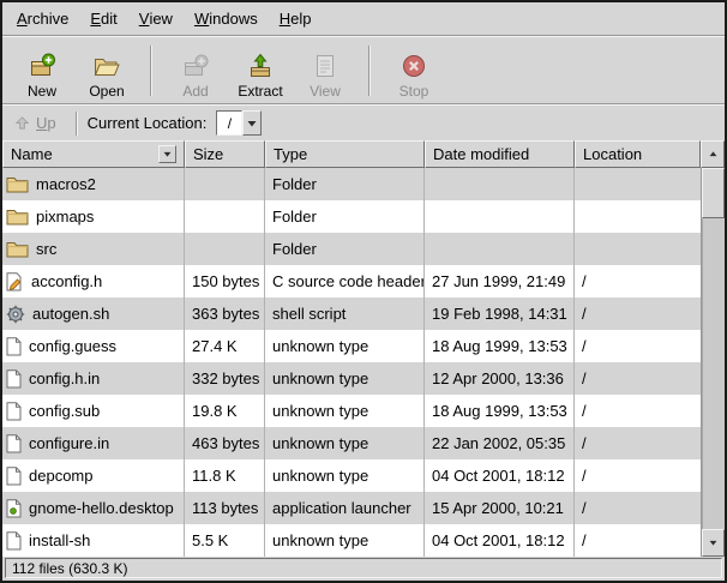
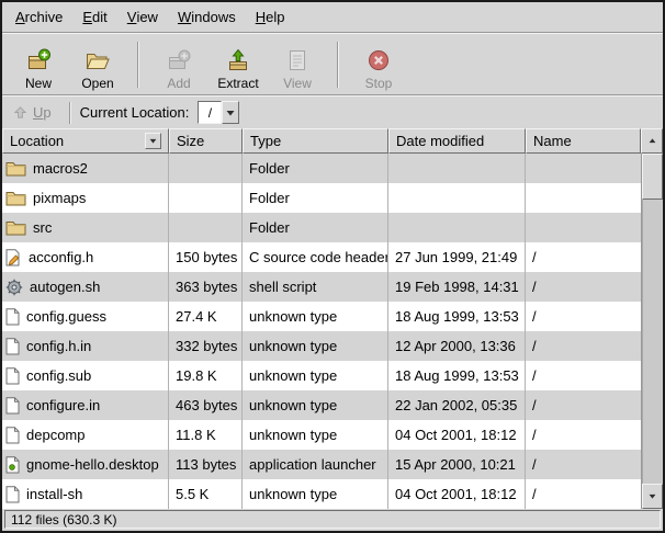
  A
  rchive
  E
  dit
  V
  iew
  W
  indows
  H
  elp
  New
  Open
  Add
  Extract
  View
  Stop
  Up
  Current Location:
  /
- Name
+ Location
  Size
  Type
  Date modified
- Location
+ Name
  macros2
  Folder
  pixmaps
  Folder
  src
  Folder
  acconfig.h
  150 bytes
  C source code header
  27 Jun 1999, 21:49
  /
  autogen.sh
  363 bytes
  shell script
  19 Feb 1998, 14:31
  /
  config.guess
  27.4 K
  unknown type
  18 Aug 1999, 13:53
  /
  config.h.in
  332 bytes
  unknown type
  12 Apr 2000, 13:36
  /
  config.sub
  19.8 K
  unknown type
  18 Aug 1999, 13:53
  /
  configure.in
  463 bytes
  unknown type
  22 Jan 2002, 05:35
  /
  depcomp
  11.8 K
  unknown type
  04 Oct 2001, 18:12
  /
  gnome-hello.desktop
  113 bytes
  application launcher
  15 Apr 2000, 10:21
  /
  install-sh
  5.5 K
  unknown type
  04 Oct 2001, 18:12
  /
  112 files (630.3 K)
